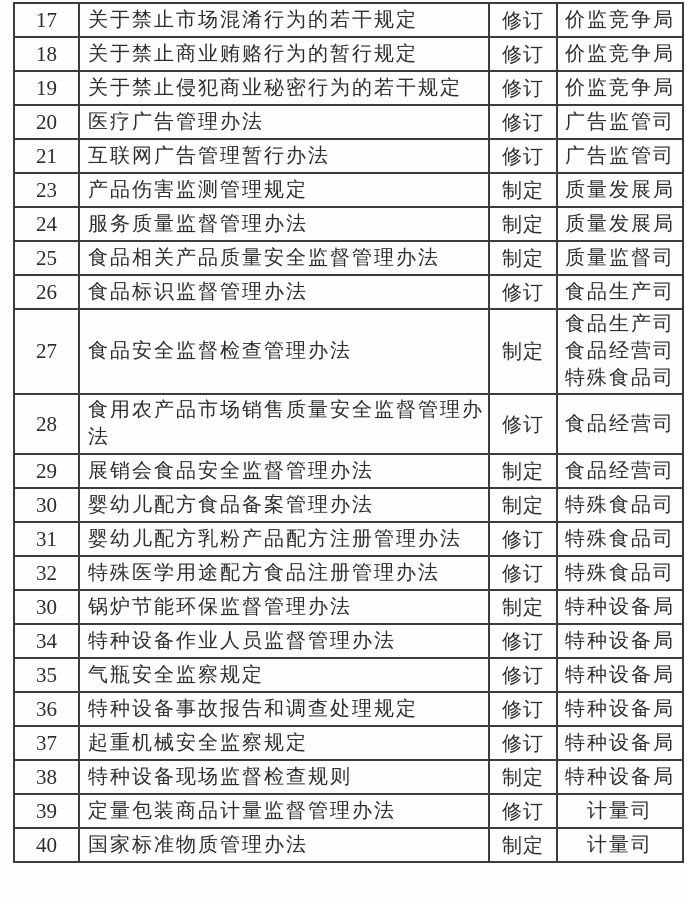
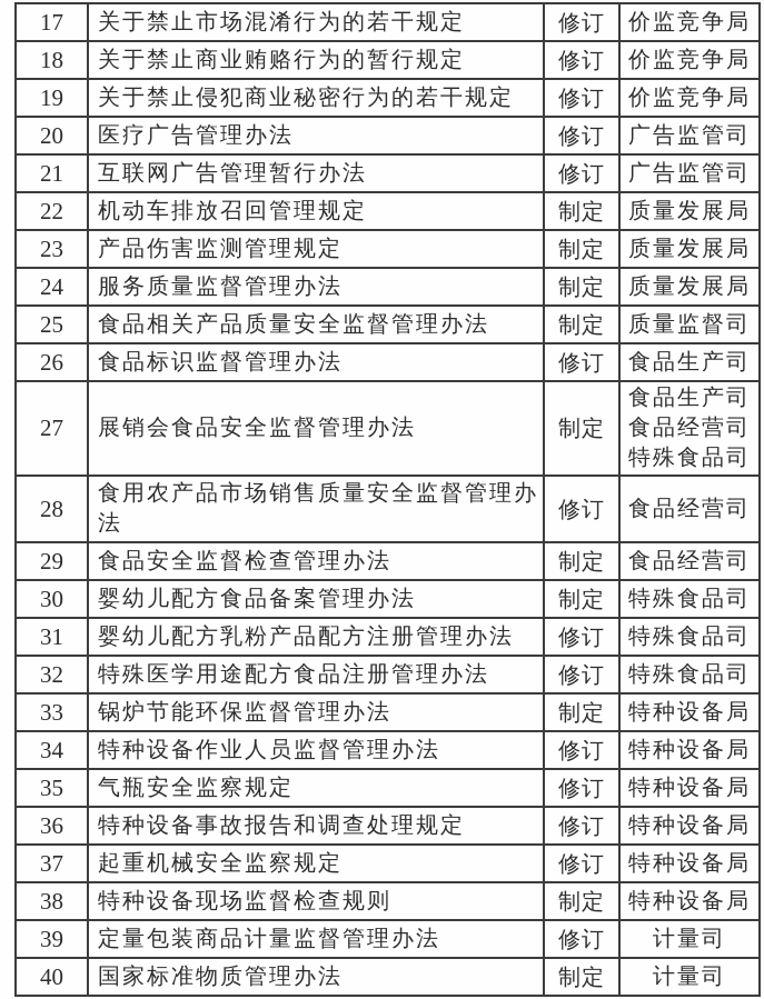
  17	关于禁止市场混淆行为的若干规定	修订	价监竞争局
  18	关于禁止商业贿赂行为的暂行规定	修订	价监竞争局
  19	关于禁止侵犯商业秘密行为的若干规定	修订	价监竞争局
  20	医疗广告管理办法	修订	广告监管司
  21	互联网广告管理暂行办法	修订	广告监管司
+ 22	机动车排放召回管理规定	制定	质量发展局
  23	产品伤害监测管理规定	制定	质量发展局
  24	服务质量监督管理办法	制定	质量发展局
  25	食品相关产品质量安全监督管理办法	制定	质量监督司
  26	食品标识监督管理办法	修订	食品生产司
- 27	食品安全监督检查管理办法	制定	食品生产司 食品经营司 特殊食品司
+ 27	展销会食品安全监督管理办法	制定	食品生产司 食品经营司 特殊食品司
  28	食用农产品市场销售质量安全监督管理办法	修订	食品经营司
- 29	展销会食品安全监督管理办法	制定	食品经营司
+ 29	食品安全监督检查管理办法	制定	食品经营司
  30	婴幼儿配方食品备案管理办法	制定	特殊食品司
  31	婴幼儿配方乳粉产品配方注册管理办法	修订	特殊食品司
  32	特殊医学用途配方食品注册管理办法	修订	特殊食品司
- 30	锅炉节能环保监督管理办法	制定	特种设备局
+ 33	锅炉节能环保监督管理办法	制定	特种设备局
  34	特种设备作业人员监督管理办法	修订	特种设备局
  35	气瓶安全监察规定	修订	特种设备局
  36	特种设备事故报告和调查处理规定	修订	特种设备局
  37	起重机械安全监察规定	修订	特种设备局
  38	特种设备现场监督检查规则	制定	特种设备局
  39	定量包装商品计量监督管理办法	修订	计量司
  40	国家标准物质管理办法	制定	计量司
